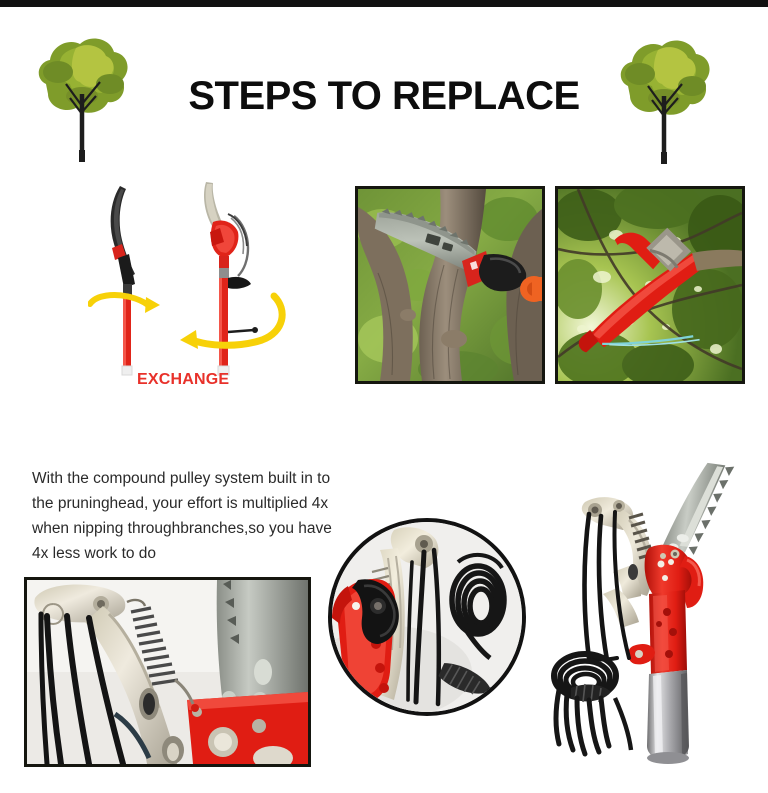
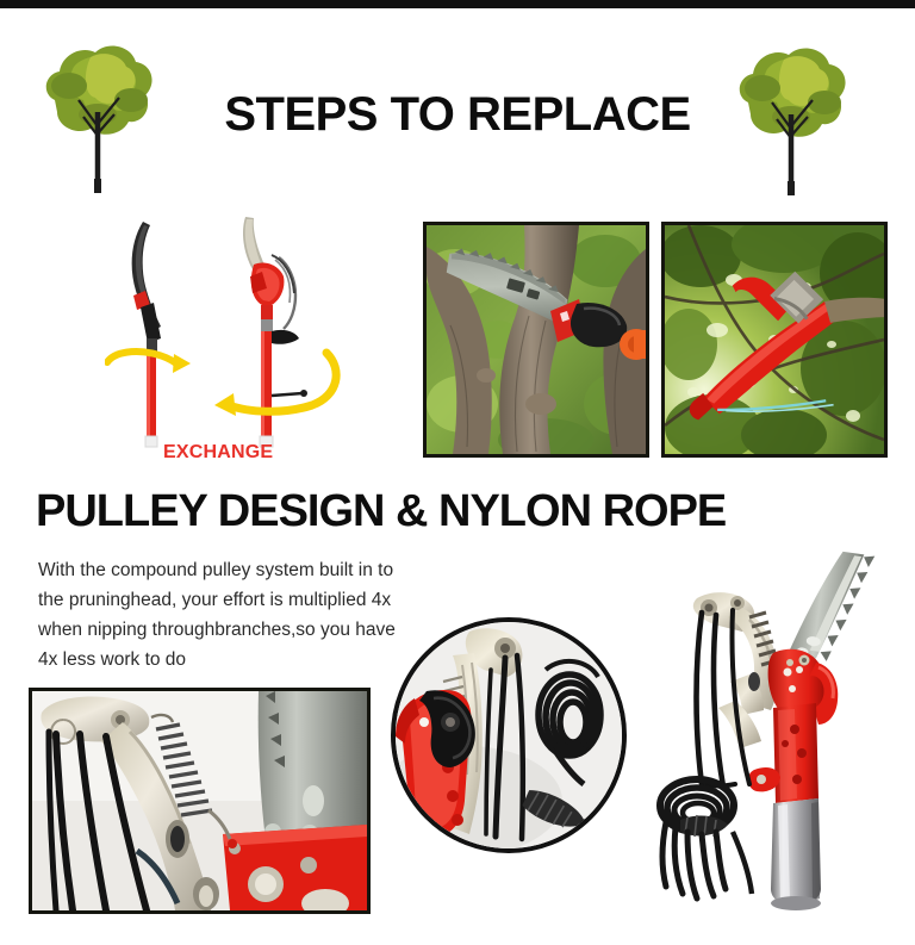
  STEPS TO REPLACE
  EXCHANGE
+ PULLEY DESIGN & NYLON ROPE
  With the compound pulley system built in to the pruninghead, your effort is multiplied 4x when nipping throughbranches,so you have 4x less work to do
